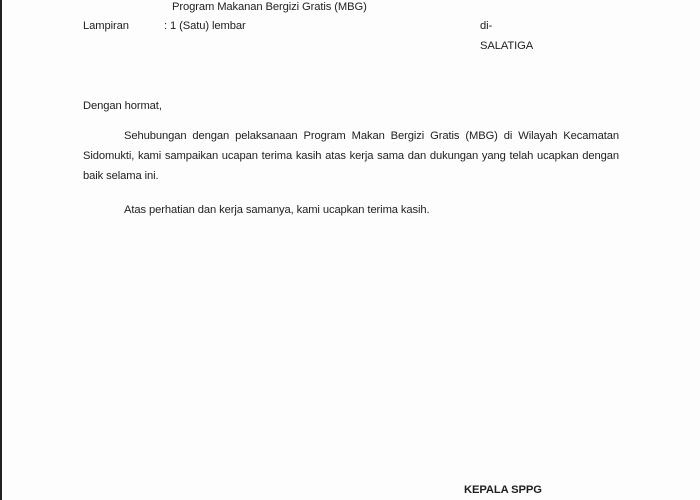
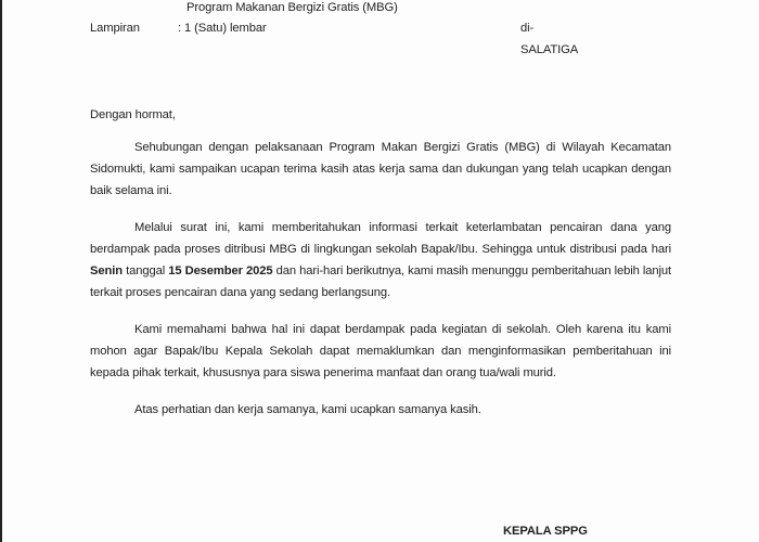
  Program Makanan Bergizi Gratis (MBG)
  Lampiran
  : 1 (Satu) lembar
  di-
  SALATIGA
  Dengan hormat,
  Sehubungan dengan pelaksanaan Program Makan Bergizi Gratis (MBG) di Wilayah Kecamatan Sidomukti, kami sampaikan ucapan terima kasih atas kerja sama dan dukungan yang telah ucapkan dengan baik selama ini.
+ Melalui surat ini, kami memberitahukan informasi terkait keterlambatan pencairan dana yang berdampak pada proses ditribusi MBG di lingkungan sekolah Bapak/Ibu. Sehingga untuk distribusi pada hari Senin tanggal 15 Desember 2025 dan hari-hari berikutnya, kami masih menunggu pemberitahuan lebih lanjut terkait proses pencairan dana yang sedang berlangsung.
+ Kami memahami bahwa hal ini dapat berdampak pada kegiatan di sekolah. Oleh karena itu kami mohon agar Bapak/Ibu Kepala Sekolah dapat memaklumkan dan menginformasikan pemberitahuan ini kepada pihak terkait, khususnya para siswa penerima manfaat dan orang tua/wali murid.
- Atas perhatian dan kerja samanya, kami ucapkan terima kasih.
+ Atas perhatian dan kerja samanya, kami ucapkan samanya kasih.
  KEPALA SPPG
